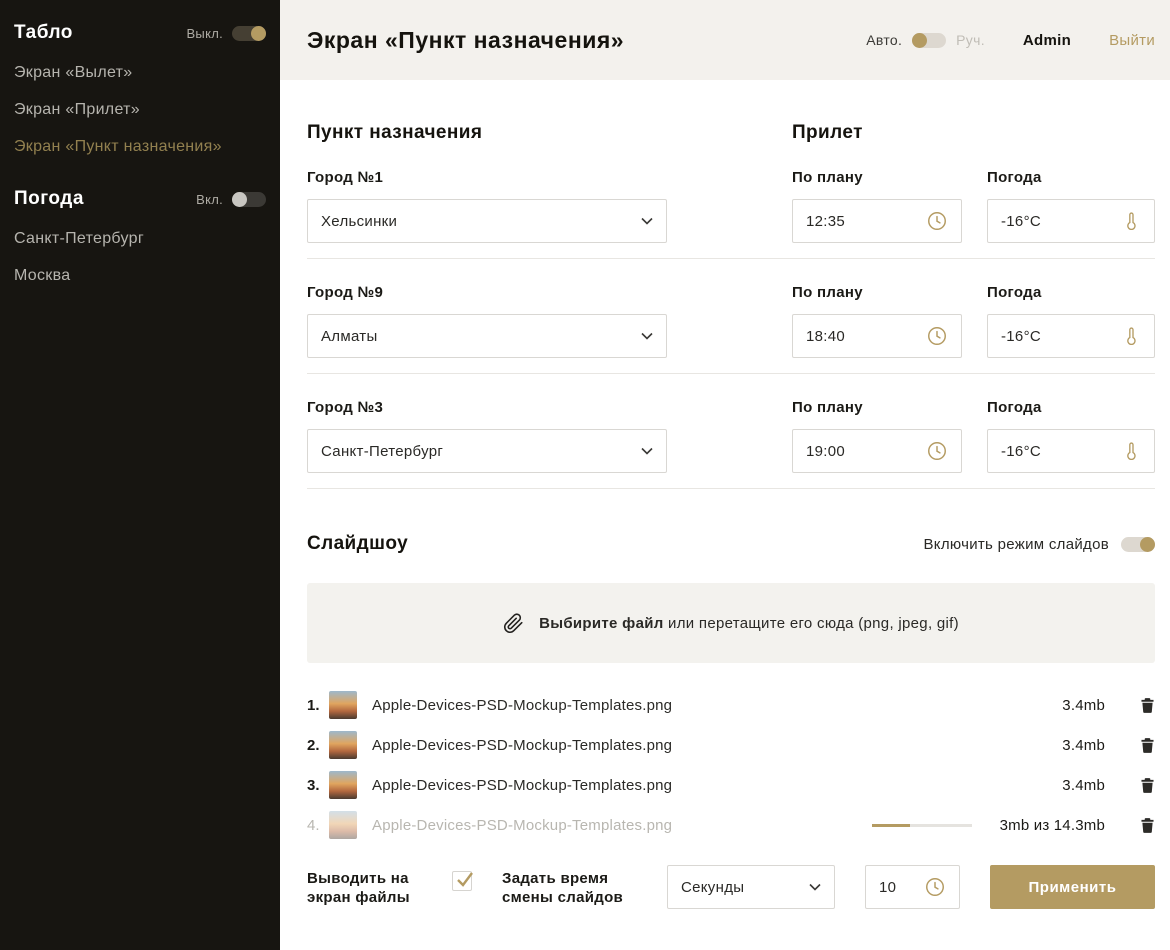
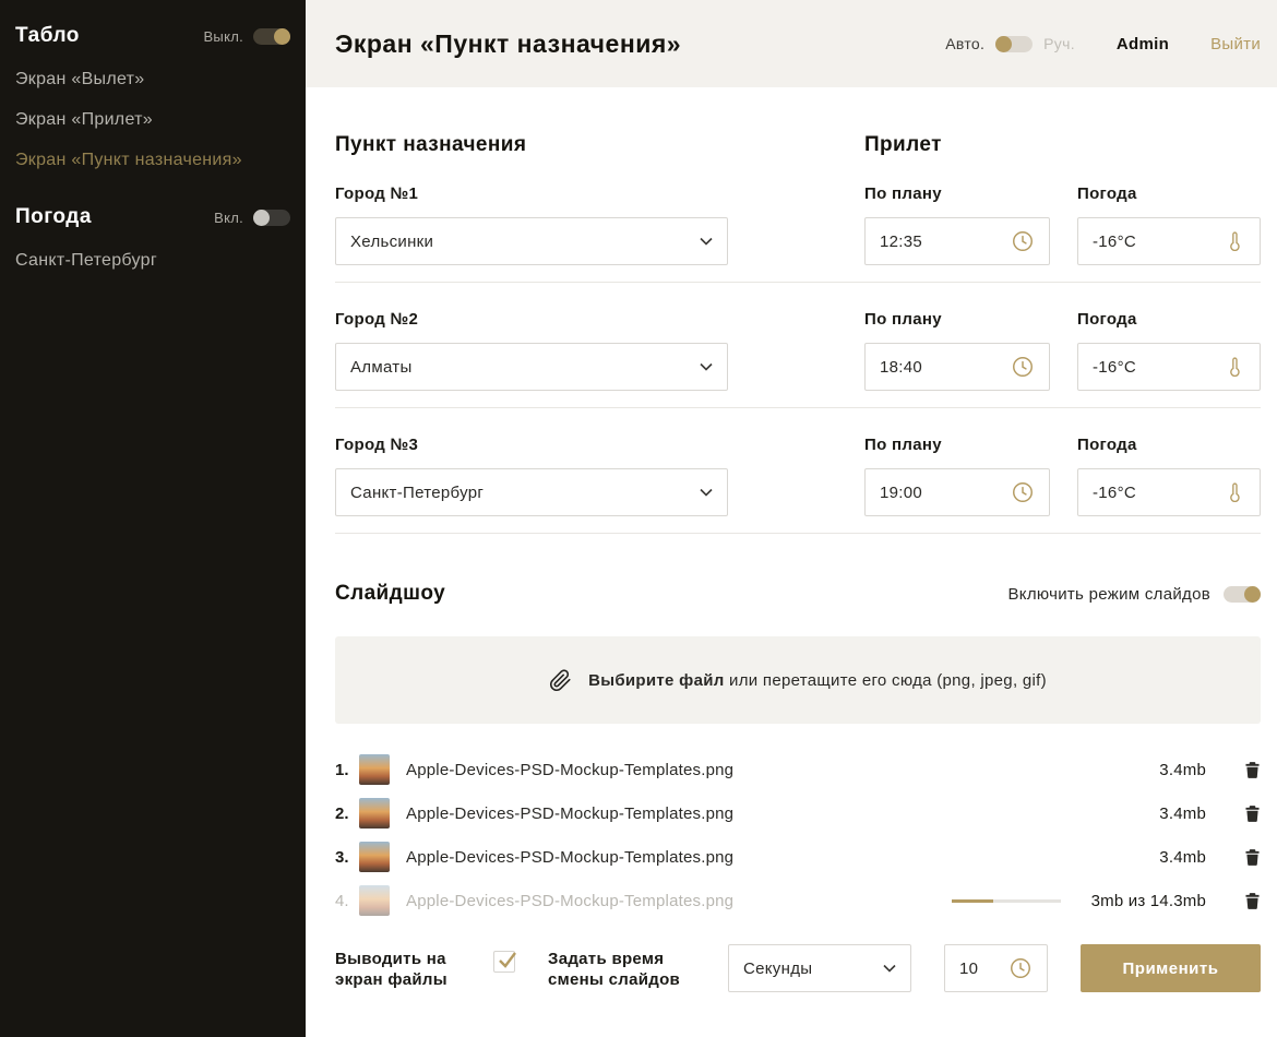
  Табло
  Выкл.
  Экран «Вылет»
  Экран «Прилет»
  Экран «Пункт назначения»
  Погода
  Вкл.
  Санкт-Петербург
- Москва
  Экран «Пункт назначения»
  Авто.
  Руч.
  Admin
  Выйти
  Пункт назначения
  Прилет
  Город №1
  Хельсинки
  По плану
  12:35
  Погода
  -16°C
- Город №9
+ Город №2
  Алматы
  По плану
  18:40
  Погода
  -16°C
  Город №3
  Санкт-Петербург
  По плану
  19:00
  Погода
  -16°C
  Слайдшоу
  Включить режим слайдов
  Выбирите файл или перетащите его сюда (png, jpeg, gif)
  1.
  Apple-Devices-PSD-Mockup-Templates.png
  3.4mb
  2.
  Apple-Devices-PSD-Mockup-Templates.png
  3.4mb
  3.
  Apple-Devices-PSD-Mockup-Templates.png
  3.4mb
  4.
  Apple-Devices-PSD-Mockup-Templates.png
  3mb из 14.3mb
  Выводить на экран файлы
  Задать время смены слайдов
  Секунды
  10
  Применить
